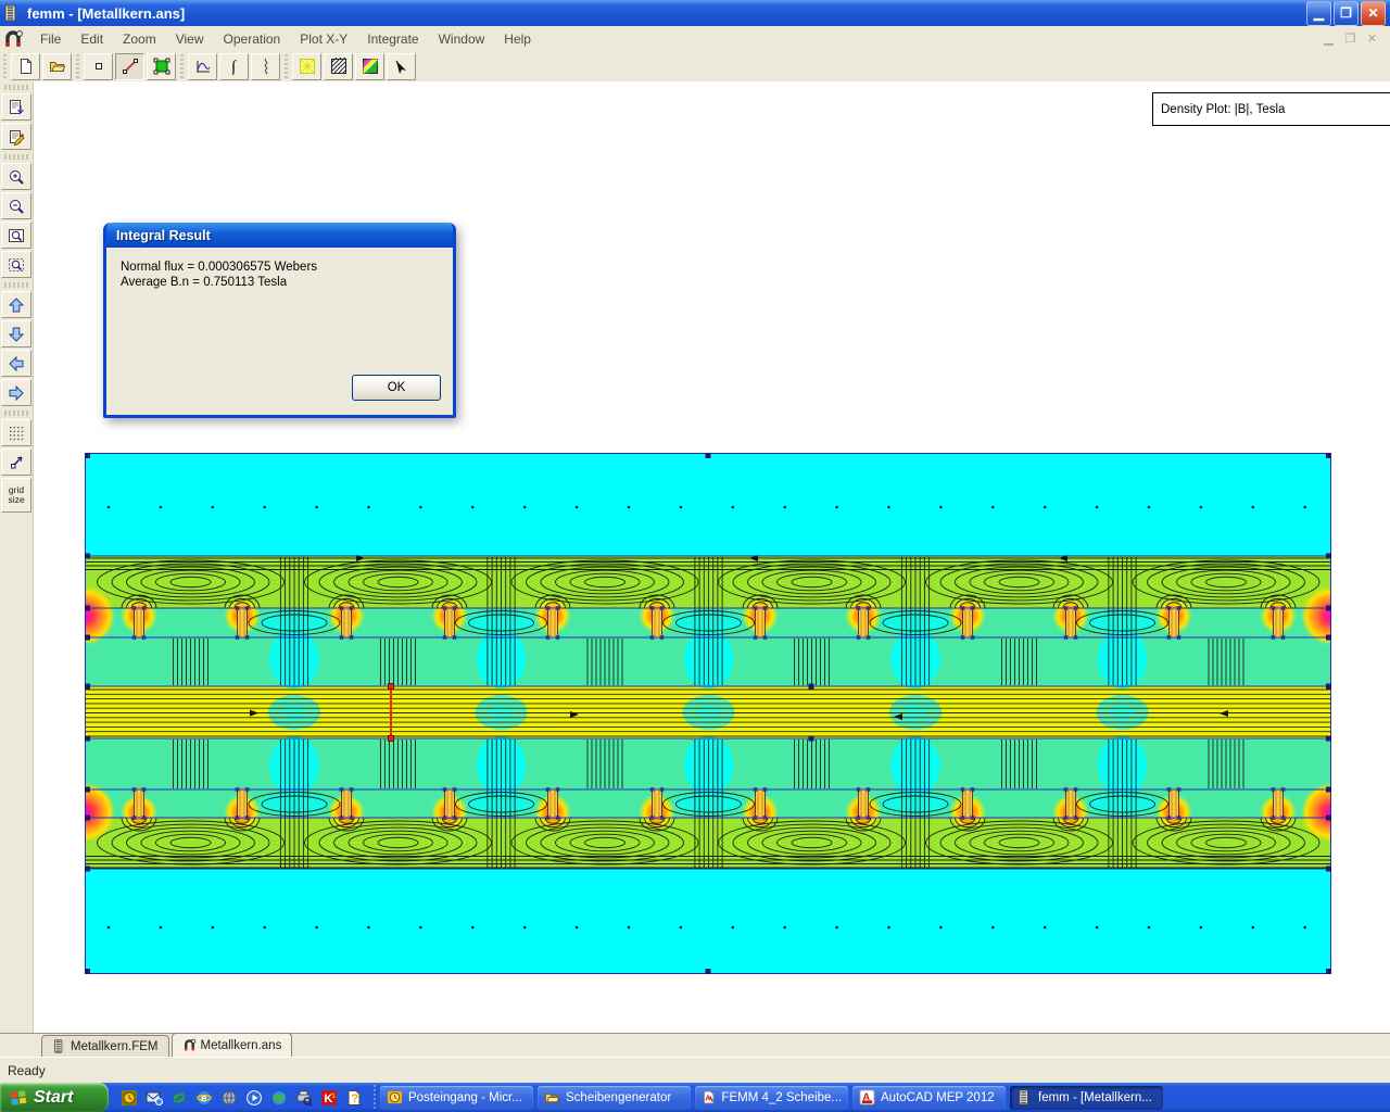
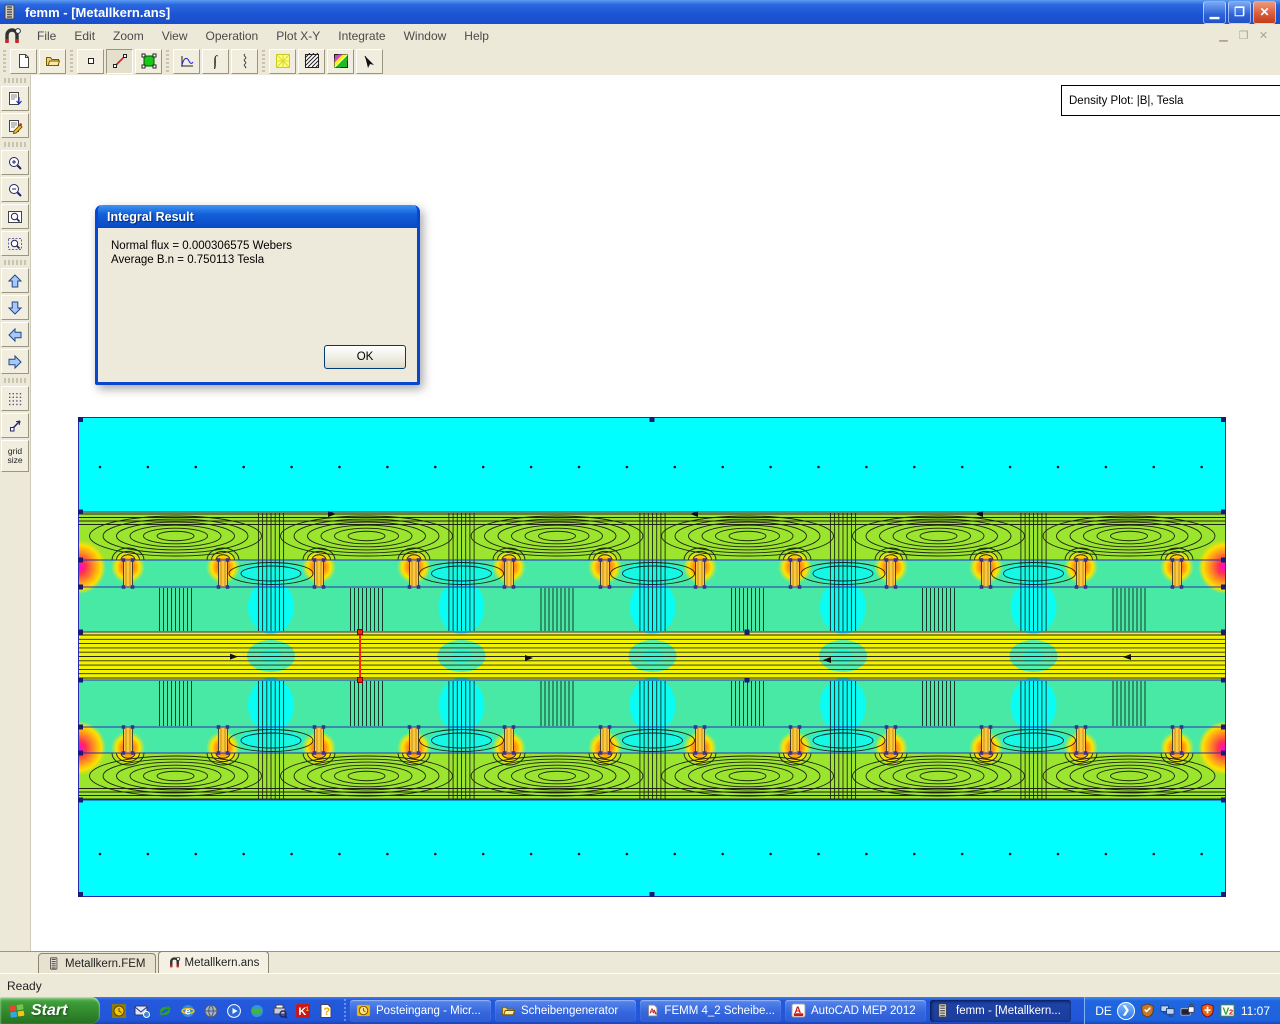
  femm - [Metallkern.ans]
  ▁
  ❐
  ✕
  File
  Edit
  Zoom
  View
  Operation
  Plot X-Y
  Integrate
  Window
  Help
  ▁
  ❐
  ✕
  ∫
  grid size
  Density Plot: |B|, Tesla
  Integral Result
  Normal flux = 0.000306575 Webers
  Average B.n = 0.750113 Tesla
  OK
  Metallkern.FEM
  Metallkern.ans
  Ready
  Start
  e
  K
  ?
  Posteingang - Micr...
  Scheibengenerator
  FEMM 4_2 Scheibe...
  A
  AutoCAD MEP 2012
  femm - [Metallkern...
+ DE
+ ❯
+ V
+ 2
+ 11:07
